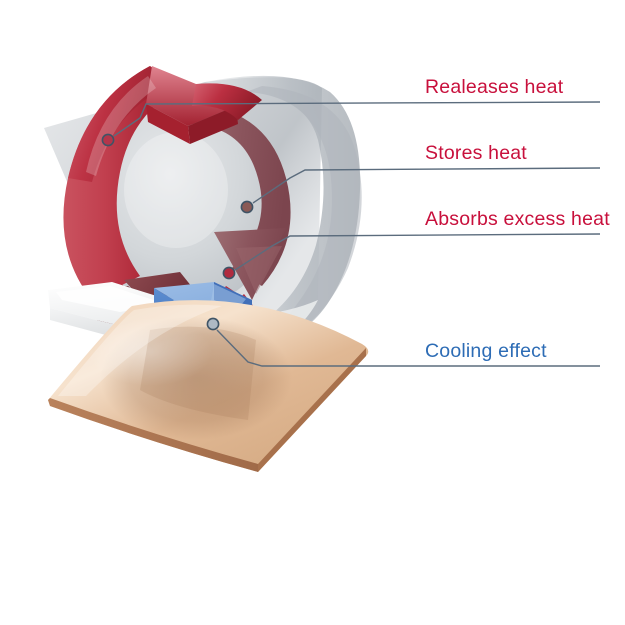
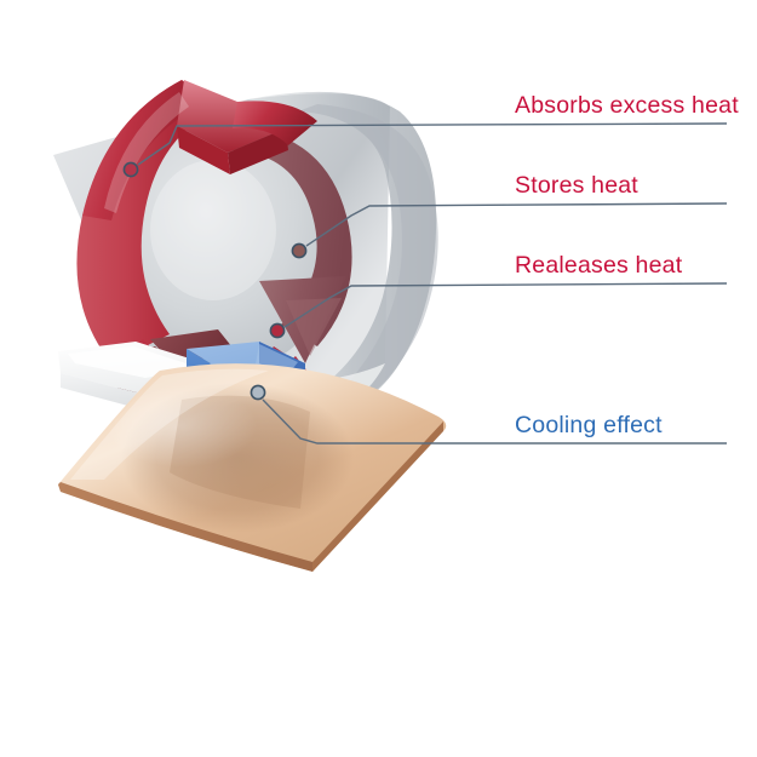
- Realeases heat
+ Absorbs excess heat
  Stores heat
- Absorbs excess heat
+ Realeases heat
  Cooling effect
